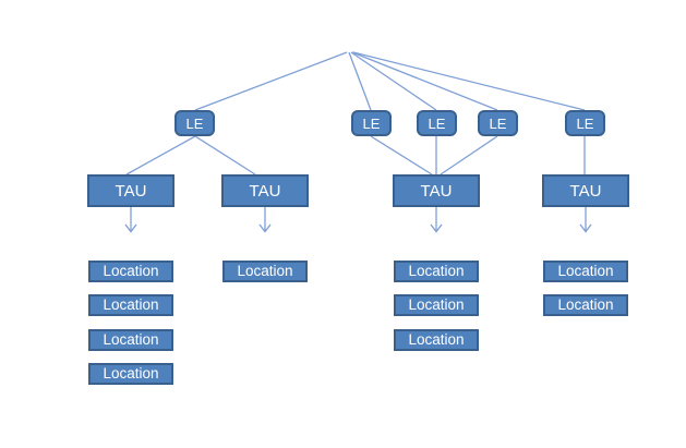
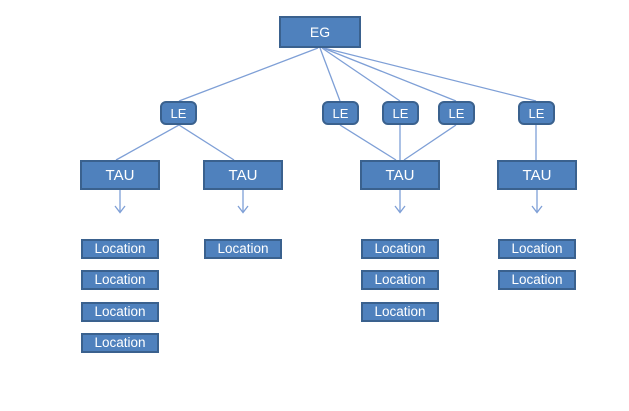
+ EG
  LE
  LE
  LE
  LE
  LE
  TAU
  TAU
  TAU
  TAU
  Location
  Location
  Location
  Location
  Location
  Location
  Location
  Location
  Location
  Location
